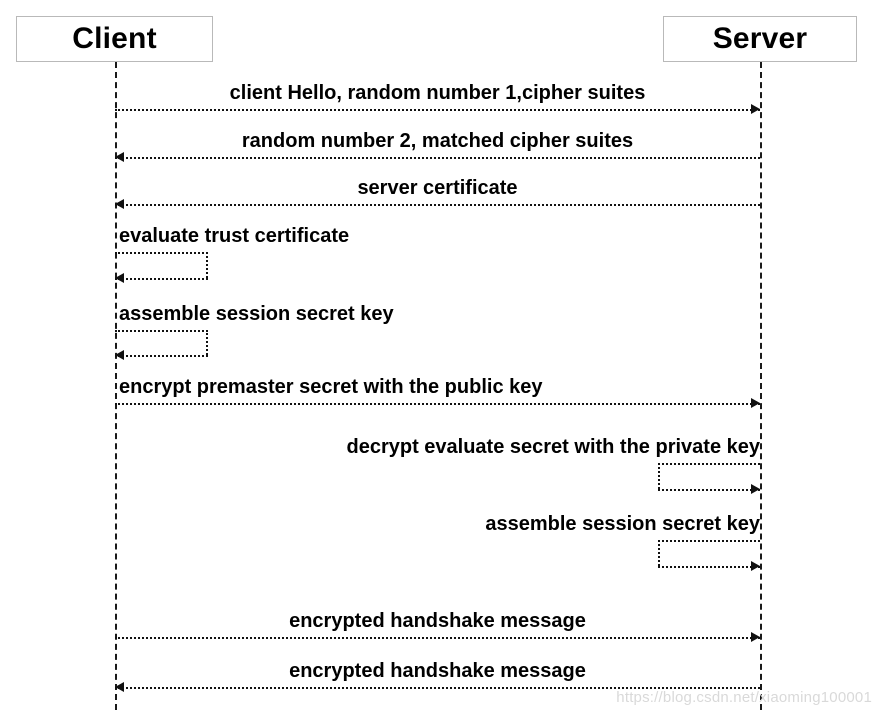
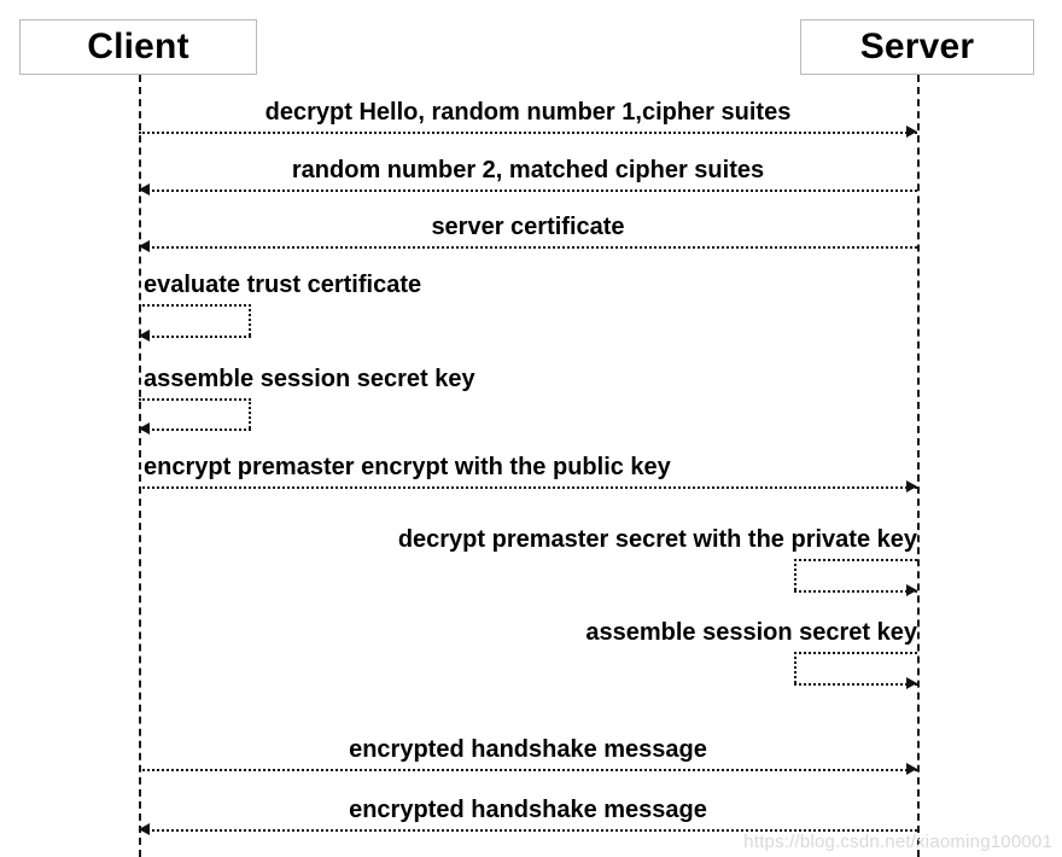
  Client
  Server
- client Hello, random number 1,cipher suites
+ decrypt Hello, random number 1,cipher suites
  random number 2, matched cipher suites
  server certificate
  evaluate trust certificate
  assemble session secret key
- encrypt premaster secret with the public key
+ encrypt premaster encrypt with the public key
- decrypt evaluate secret with the private key
+ decrypt premaster secret with the private key
  assemble session secret key
  encrypted handshake message
  encrypted handshake message
  https://blog.csdn.net/xiaoming100001
